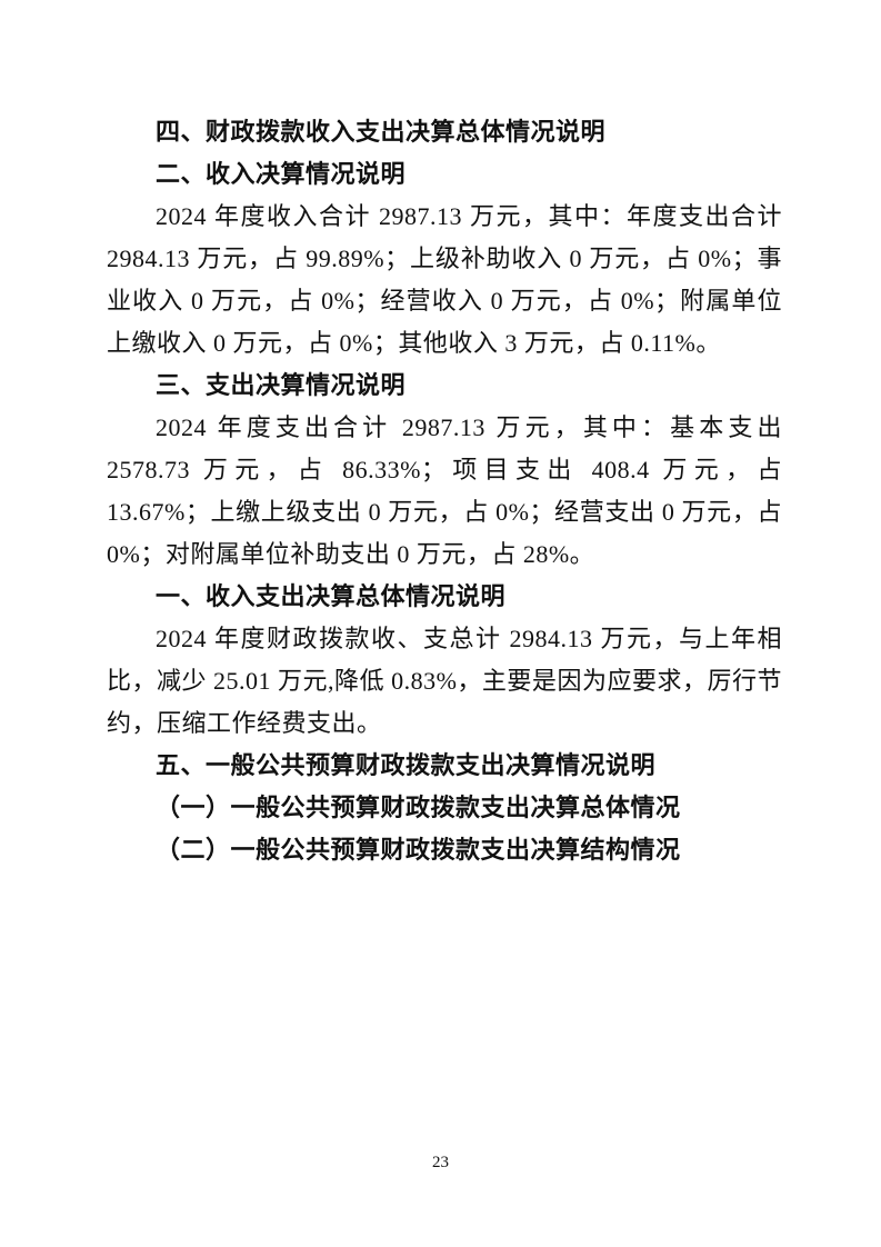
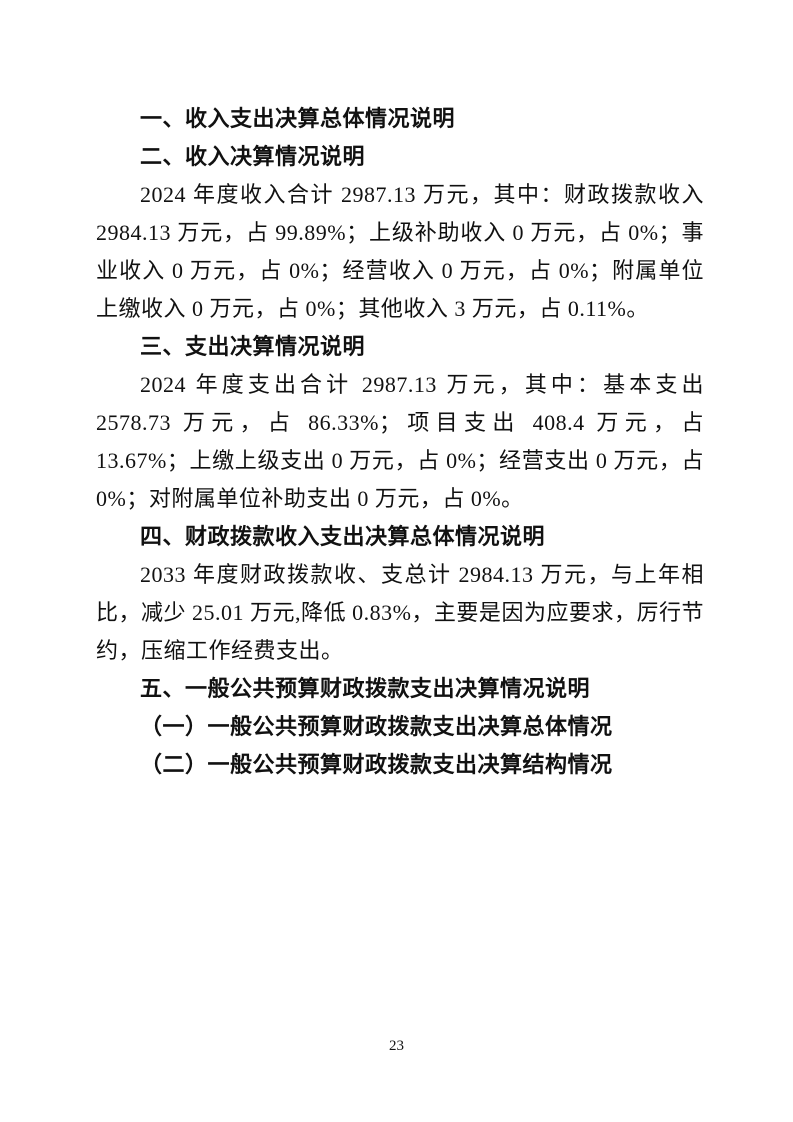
- 四、财政拨款收入支出决算总体情况说明
+ 一、收入支出决算总体情况说明
  二、收入决算情况说明
- 2024 年度收入合计 2987.13 万元，其中：年度支出合计 2984.13 万元，占 99.89%；上级补助收入 0 万元，占 0%；事业收入 0 万元，占 0%；经营收入 0 万元，占 0%；附属单位上缴收入 0 万元，占 0%；其他收入 3 万元，占 0.11%。
+ 2024 年度收入合计 2987.13 万元，其中：财政拨款收入 2984.13 万元，占 99.89%；上级补助收入 0 万元，占 0%；事业收入 0 万元，占 0%；经营收入 0 万元，占 0%；附属单位上缴收入 0 万元，占 0%；其他收入 3 万元，占 0.11%。
  三、支出决算情况说明
- 2024 年度支出合计 2987.13 万元，其中：基本支出 2578.73 万元，占 86.33%；项目支出 408.4 万元，占 13.67%；上缴上级支出 0 万元，占 0%；经营支出 0 万元，占 0%；对附属单位补助支出 0 万元，占 28%。
+ 2024 年度支出合计 2987.13 万元，其中：基本支出 2578.73 万元，占 86.33%；项目支出 408.4 万元，占 13.67%；上缴上级支出 0 万元，占 0%；经营支出 0 万元，占 0%；对附属单位补助支出 0 万元，占 0%。
- 一、收入支出决算总体情况说明
+ 四、财政拨款收入支出决算总体情况说明
- 2024 年度财政拨款收、支总计 2984.13 万元，与上年相比，减少 25.01 万元,降低 0.83%，主要是因为应要求，厉行节约，压缩工作经费支出。
+ 2033 年度财政拨款收、支总计 2984.13 万元，与上年相比，减少 25.01 万元,降低 0.83%，主要是因为应要求，厉行节约，压缩工作经费支出。
  五、一般公共预算财政拨款支出决算情况说明
  （一）一般公共预算财政拨款支出决算总体情况
  （二）一般公共预算财政拨款支出决算结构情况
  23
